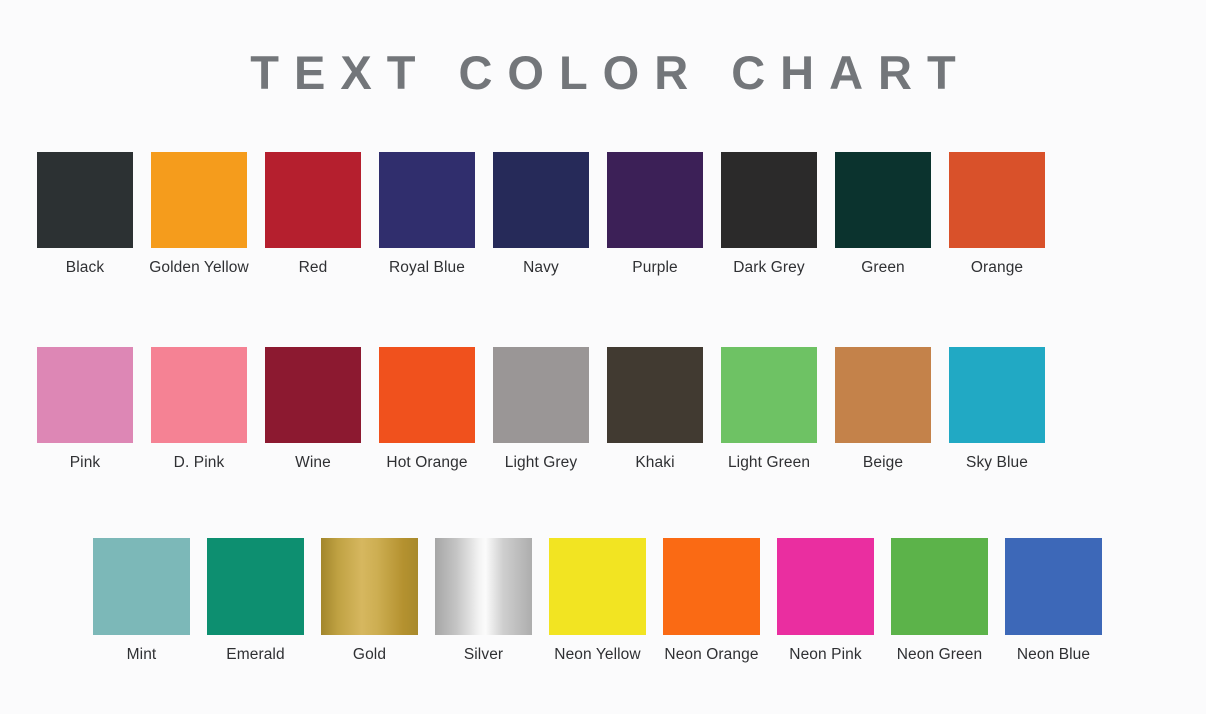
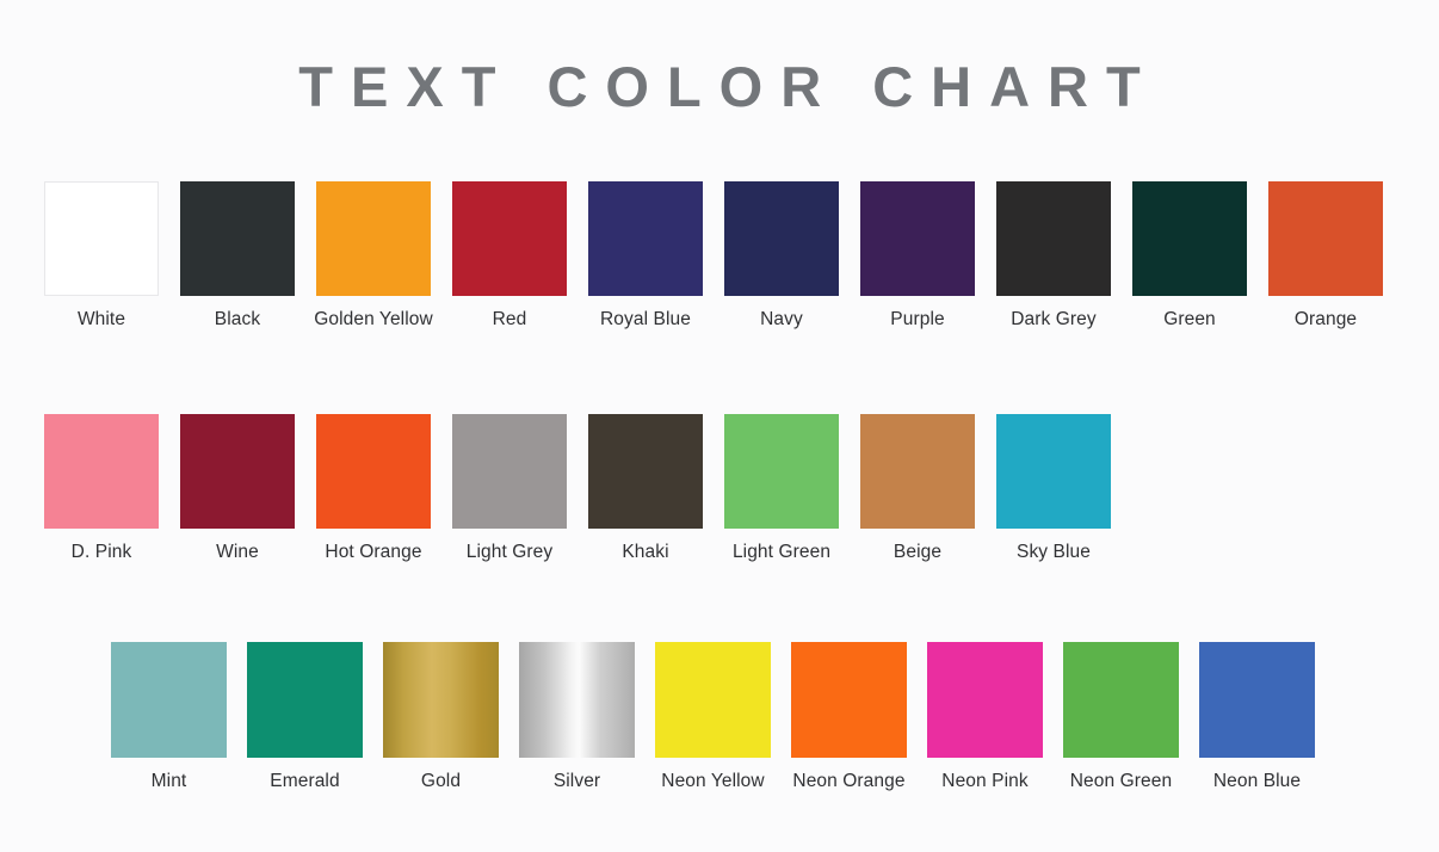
  TEXT COLOR CHART
+ White
  Black
  Golden Yellow
  Red
  Royal Blue
  Navy
  Purple
  Dark Grey
  Green
  Orange
- Pink
  D. Pink
  Wine
  Hot Orange
  Light Grey
  Khaki
  Light Green
  Beige
  Sky Blue
  Mint
  Emerald
  Gold
  Silver
  Neon Yellow
  Neon Orange
  Neon Pink
  Neon Green
  Neon Blue
